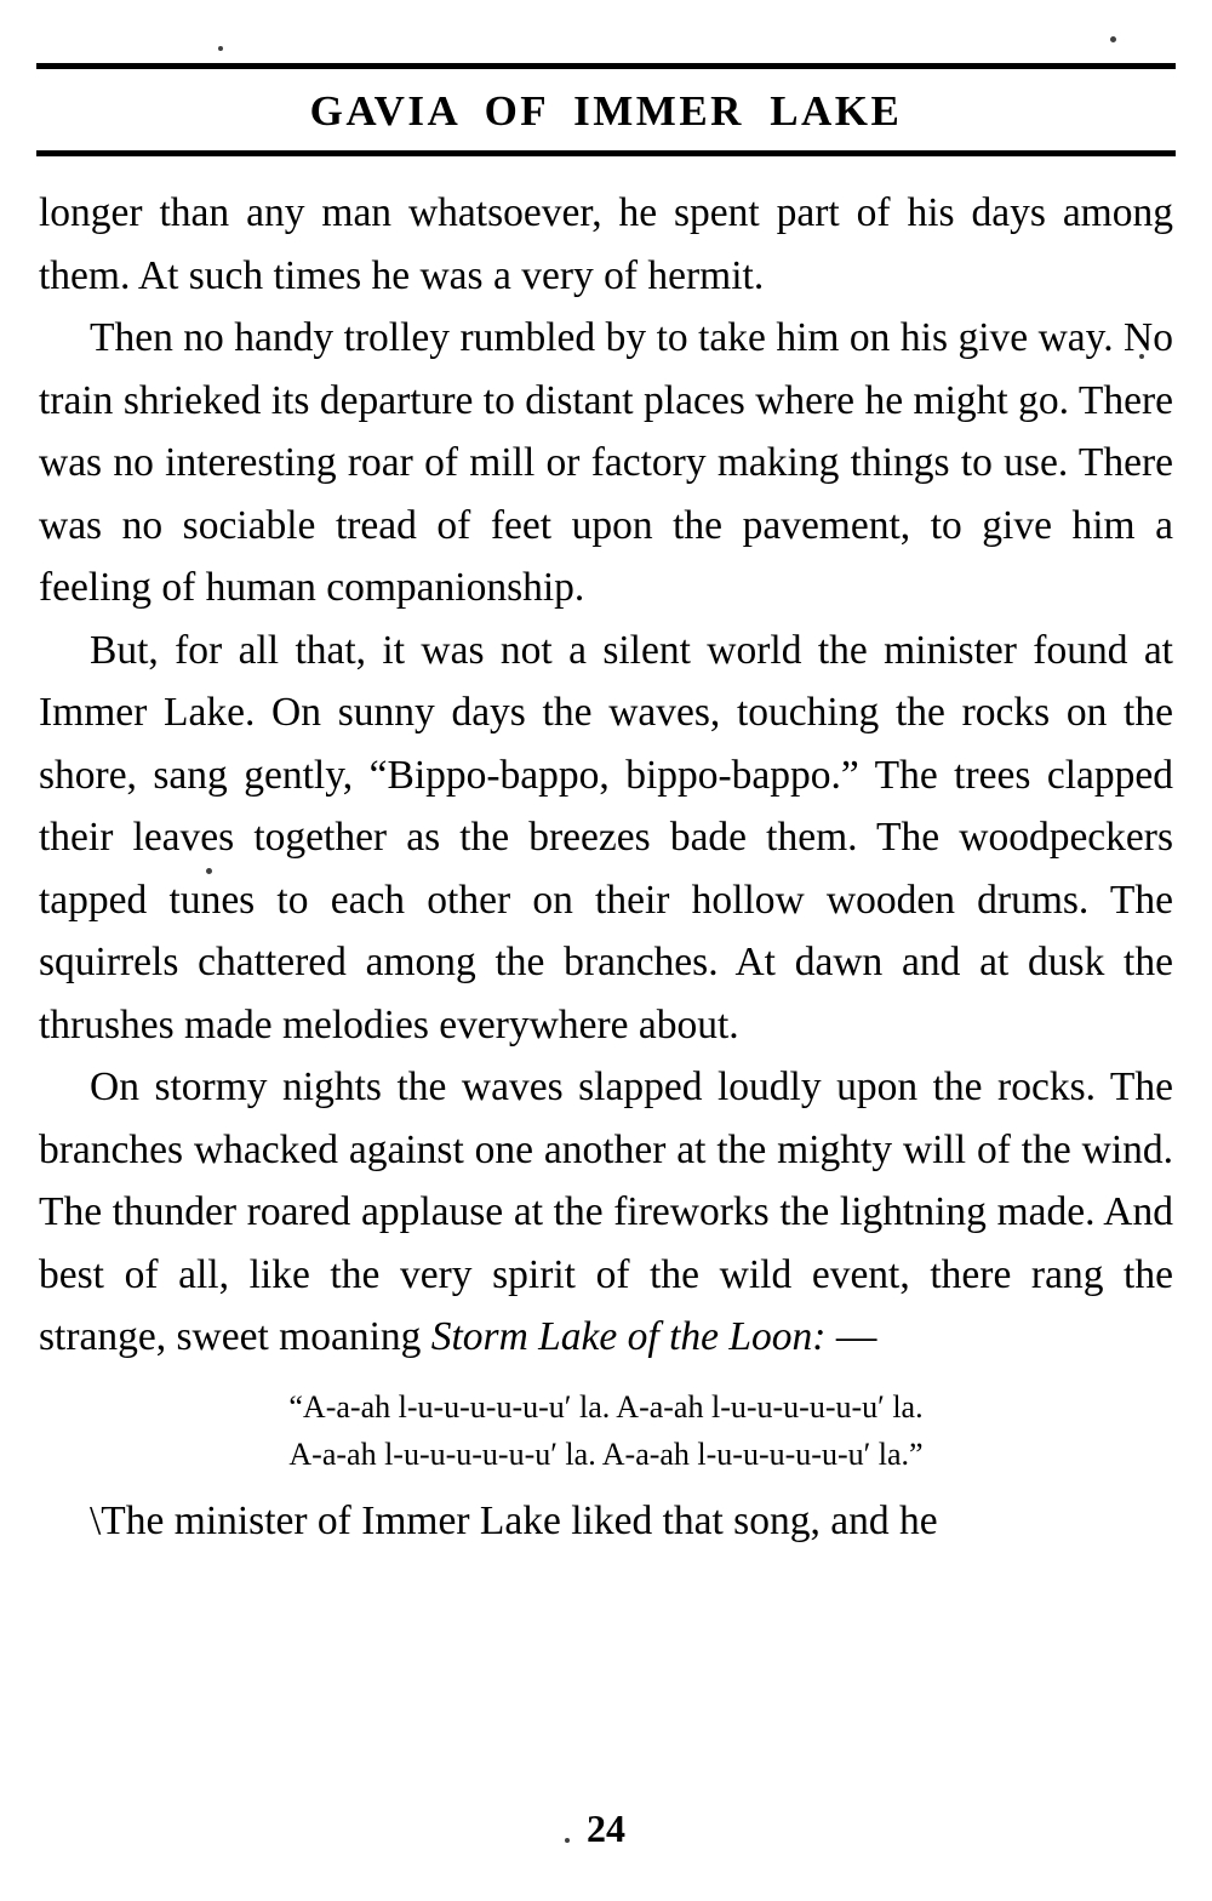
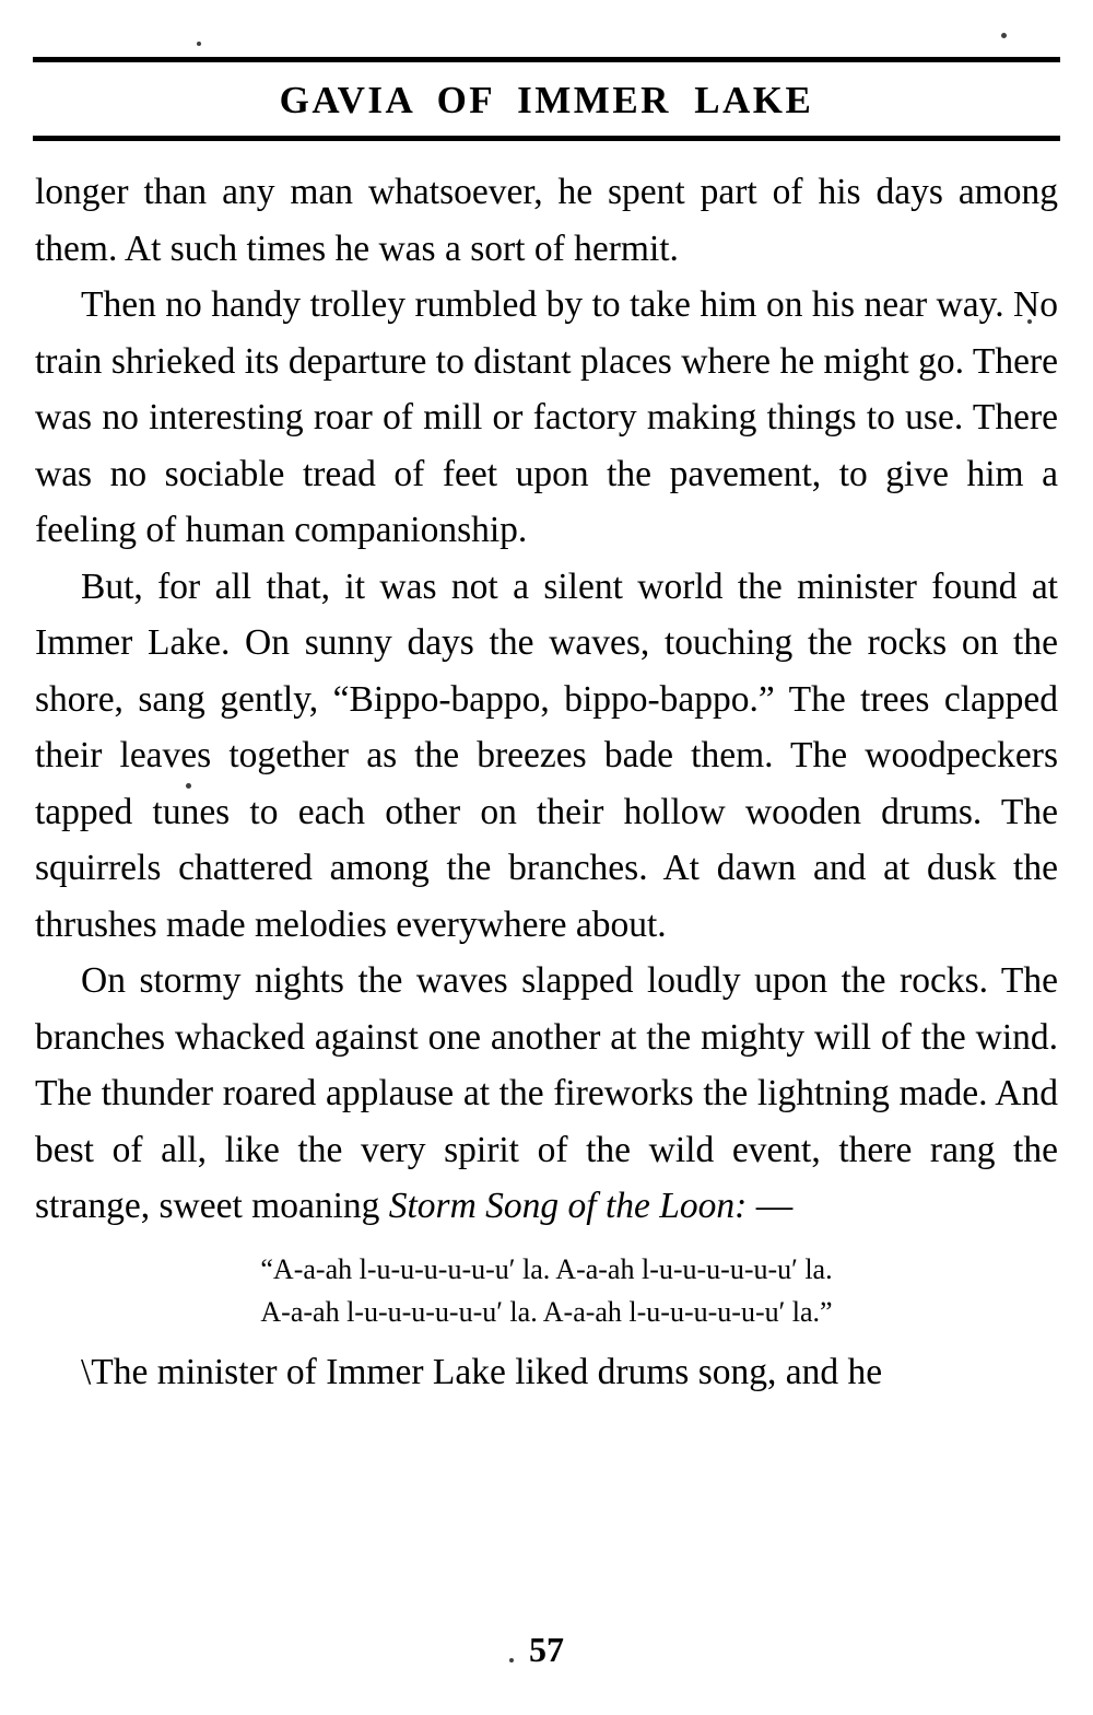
  GAVIA OF IMMER LAKE
- longer than any man whatsoever, he spent part of his days among them. At such times he was a very of hermit.
+ longer than any man whatsoever, he spent part of his days among them. At such times he was a sort of hermit.
- Then no handy trolley rumbled by to take him on his give way. No train shrieked its departure to distant places where he might go. There was no interesting roar of mill or factory making things to use. There was no sociable tread of feet upon the pavement, to give him a feeling of human companionship.
+ Then no handy trolley rumbled by to take him on his near way. No train shrieked its departure to distant places where he might go. There was no interesting roar of mill or factory making things to use. There was no sociable tread of feet upon the pavement, to give him a feeling of human companionship.
  But, for all that, it was not a silent world the minister found at Immer Lake. On sunny days the waves, touching the rocks on the shore, sang gently, “Bippo-bappo, bippo-bappo.” The trees clapped their leaves together as the breezes bade them. The woodpeckers tapped tunes to each other on their hollow wooden drums. The squirrels chattered among the branches. At dawn and at dusk the thrushes made melodies everywhere about.
- On stormy nights the waves slapped loudly upon the rocks. The branches whacked against one another at the mighty will of the wind. The thunder roared applause at the fireworks the lightning made. And best of all, like the very spirit of the wild event, there rang the strange, sweet moaning Storm Lake of the Loon: —
+ On stormy nights the waves slapped loudly upon the rocks. The branches whacked against one another at the mighty will of the wind. The thunder roared applause at the fireworks the lightning made. And best of all, like the very spirit of the wild event, there rang the strange, sweet moaning Storm Song of the Loon: —
  “A-a-ah l-u-u-u-u-u-u′ la. A-a-ah l-u-u-u-u-u-u′ la.
  A-a-ah l-u-u-u-u-u-u′ la. A-a-ah l-u-u-u-u-u-u′ la.”
- \The minister of Immer Lake liked that song, and he
+ \The minister of Immer Lake liked drums song, and he
- 24
+ 57
